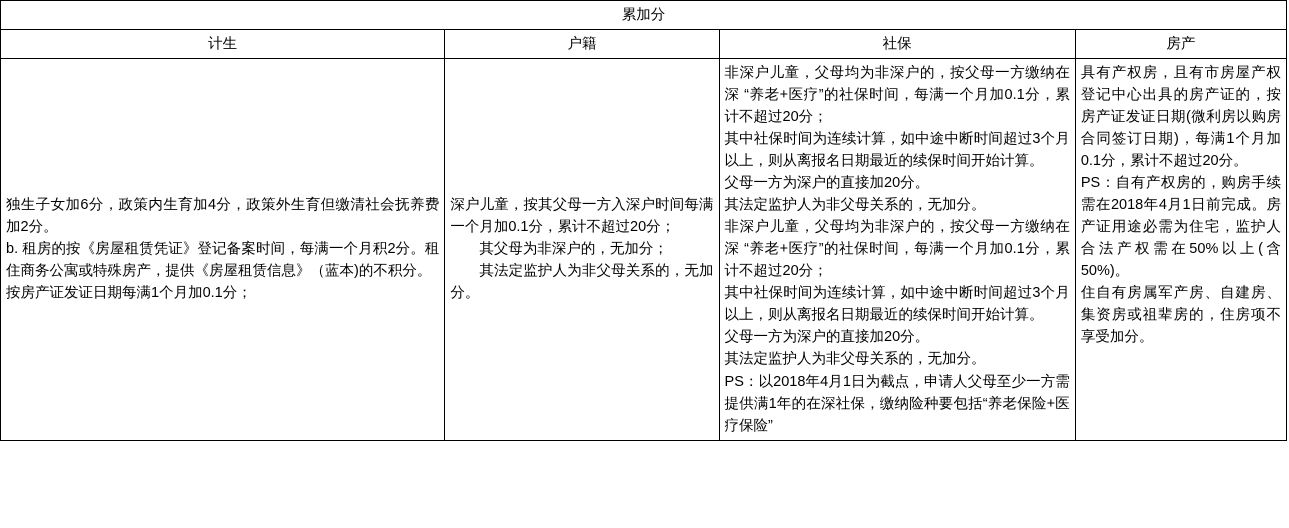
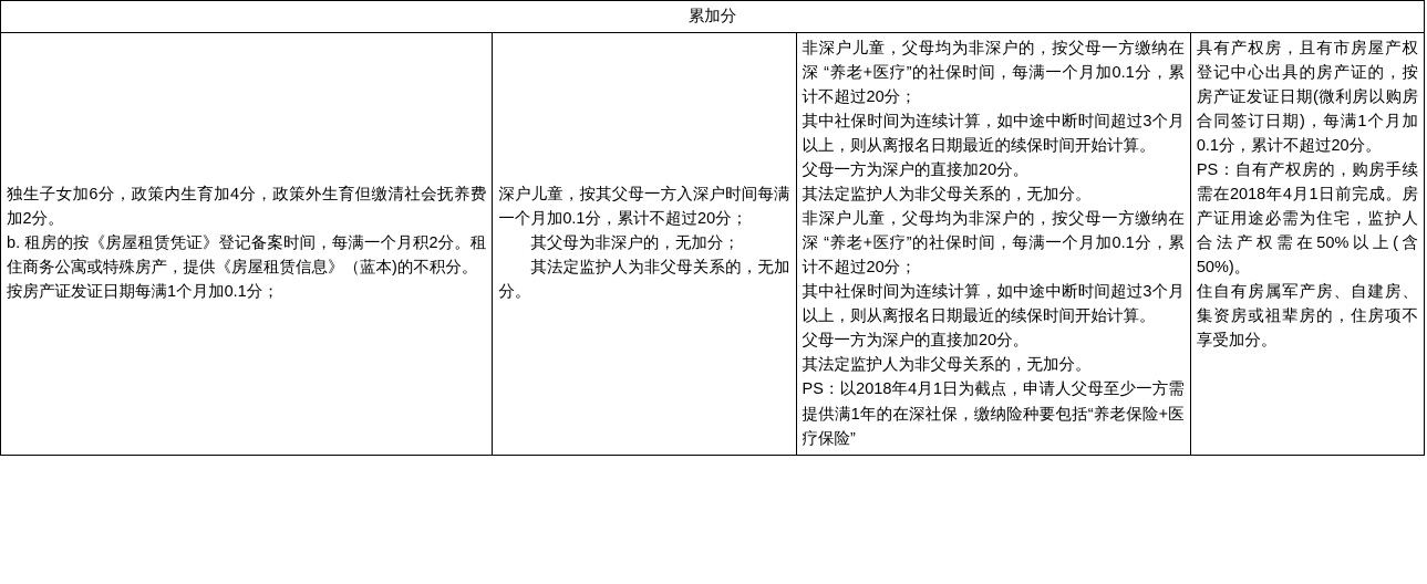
  累加分
- 计生	户籍	社保	房产
  独生子女加6分，政策内生育加4分，政策外生育但缴清社会抚养费加2分。 b. 租房的按《房屋租赁凭证》登记备案时间，每满一个月积2分。租住商务公寓或特殊房产，提供《房屋租赁信息》（蓝本)的不积分。 按房产证发证日期每满1个月加0.1分；	深户儿童，按其父母一方入深户时间每满一个月加0.1分，累计不超过20分； 其父母为非深户的，无加分； 其法定监护人为非父母关系的，无加分。	非深户儿童，父母均为非深户的，按父母一方缴纳在深 “养老+医疗”的社保时间，每满一个月加0.1分，累计不超过20分； 其中社保时间为连续计算，如中途中断时间超过3个月以上，则从离报名日期最近的续保时间开始计算。 父母一方为深户的直接加20分。 其法定监护人为非父母关系的，无加分。 非深户儿童，父母均为非深户的，按父母一方缴纳在深 “养老+医疗”的社保时间，每满一个月加0.1分，累计不超过20分； 其中社保时间为连续计算，如中途中断时间超过3个月以上，则从离报名日期最近的续保时间开始计算。 父母一方为深户的直接加20分。 其法定监护人为非父母关系的，无加分。 PS：以2018年4月1日为截点，申请人父母至少一方需提供满1年的在深社保，缴纳险种要包括“养老保险+医疗保险”	具有产权房，且有市房屋产权登记中心出具的房产证的，按房产证发证日期(微利房以购房合同签订日期)，每满1个月加0.1分，累计不超过20分。 PS：自有产权房的，购房手续需在2018年4月1日前完成。房产证用途必需为住宅，监护人合法产权需在50%以上(含50%)。 住自有房属军产房、自建房、集资房或祖辈房的，住房项不享受加分。
